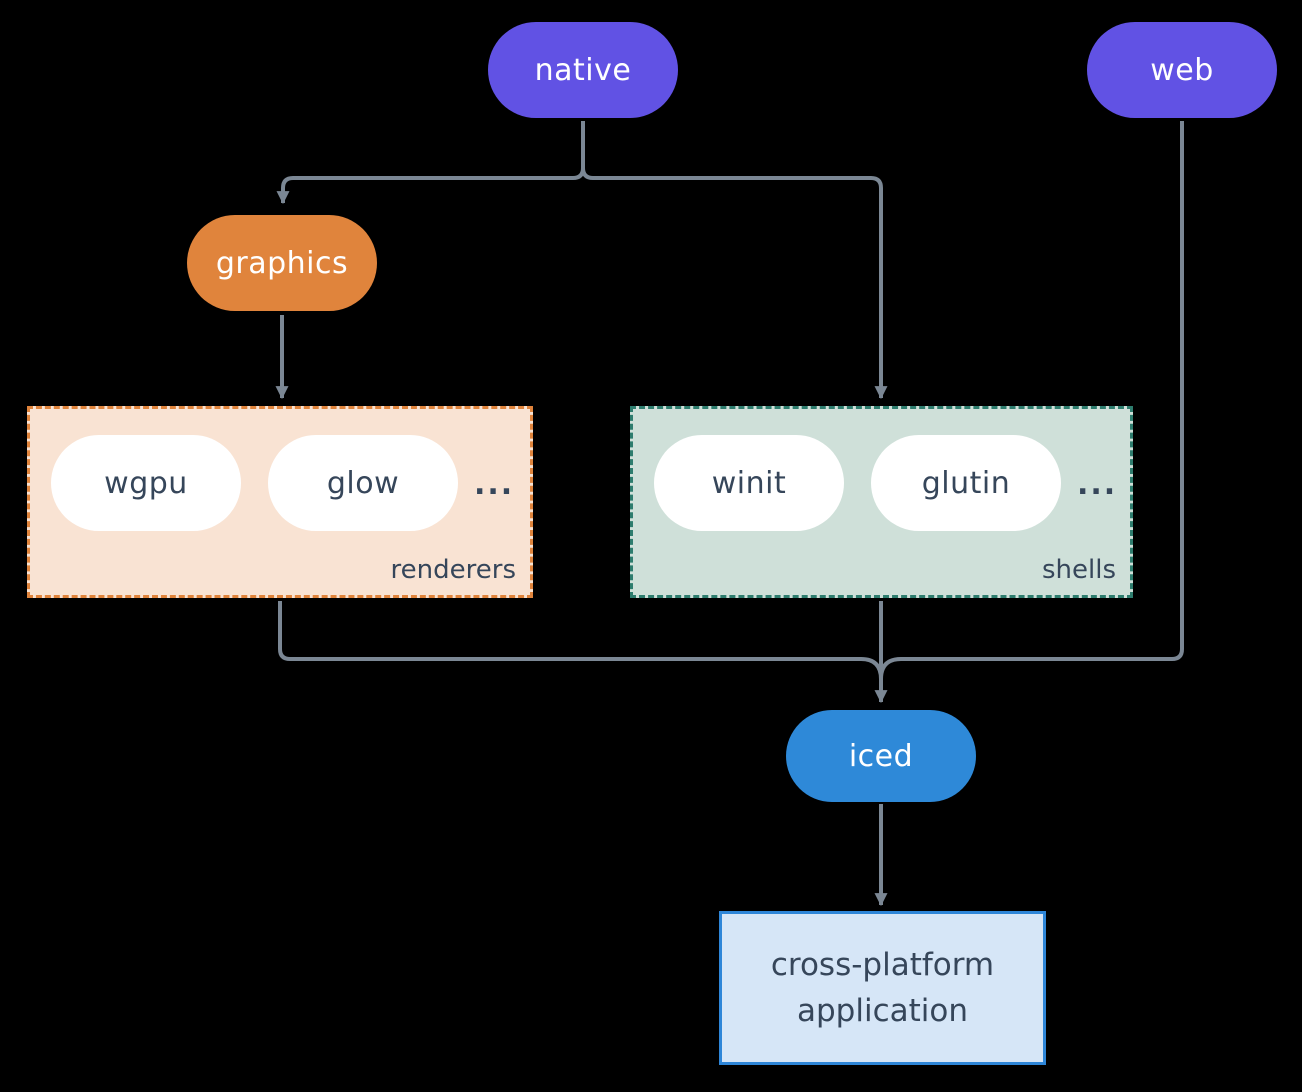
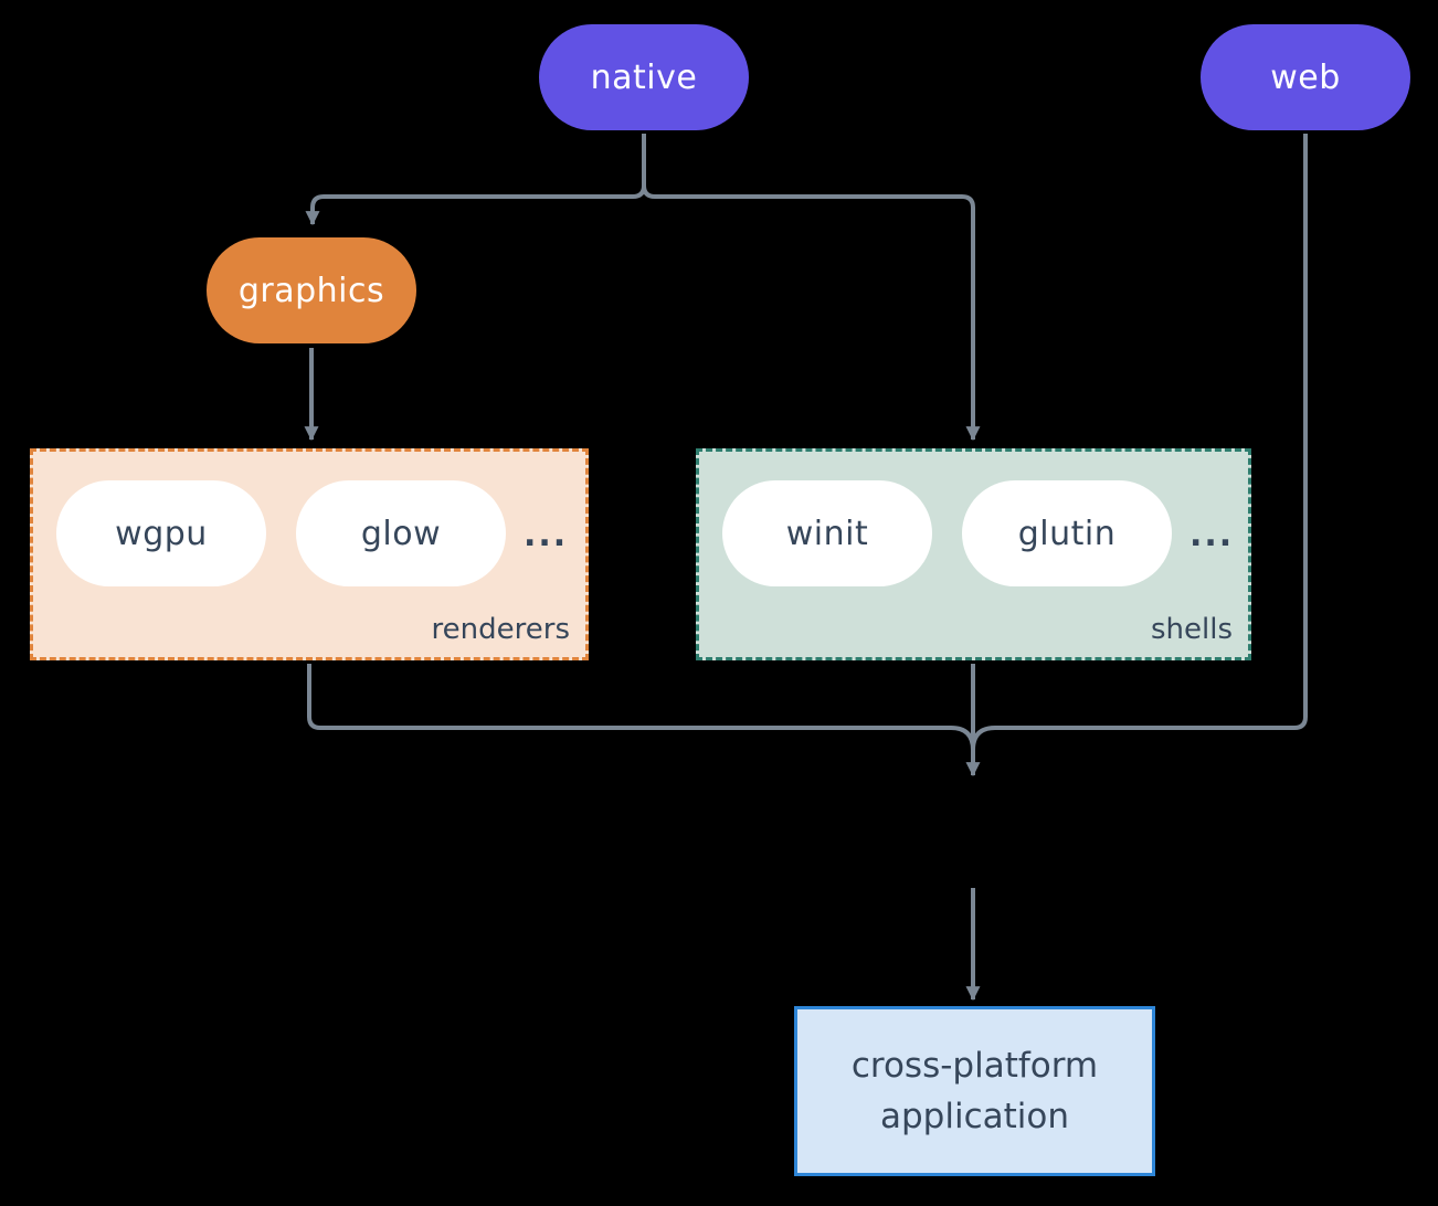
  native
  web
  graphics
  wgpu
  glow
  ...
  renderers
  winit
  glutin
  ...
  shells
- iced
  cross-platform application
